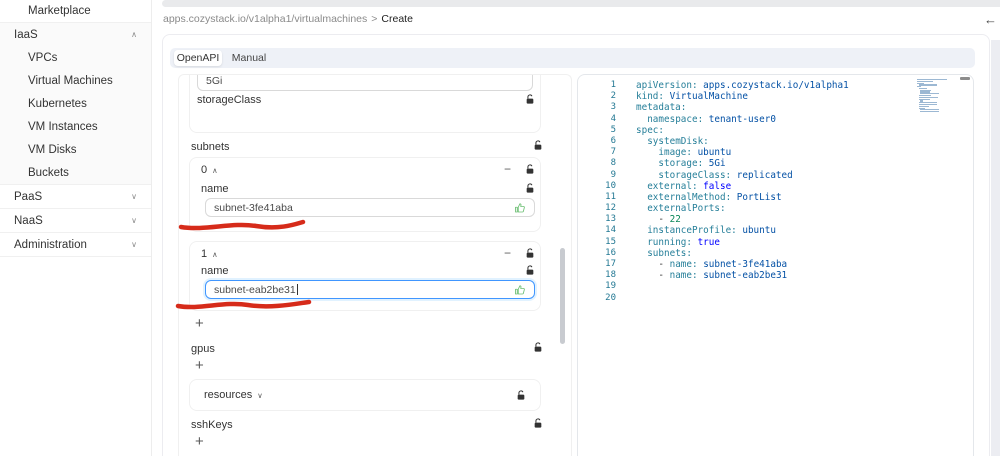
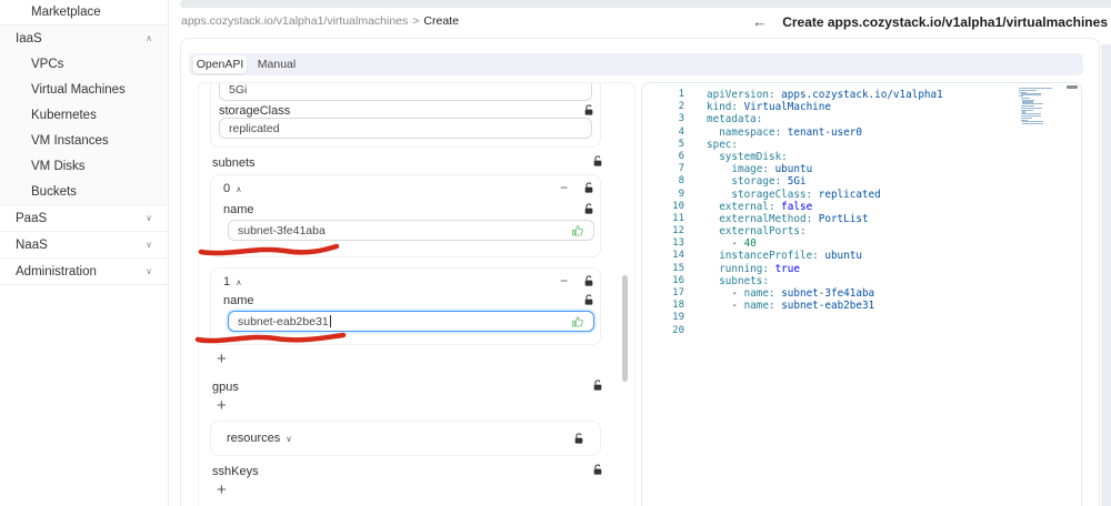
  Marketplace
  IaaS
  ∧
  VPCs
  Virtual Machines
  Kubernetes
  VM Instances
  VM Disks
  Buckets
  PaaS
  ∨
  NaaS
  ∨
  Administration
  ∨
  apps.cozystack.io/v1alpha1/virtualmachines > Create
  ←
+ Create apps.cozystack.io/v1alpha1/virtualmachines
  OpenAPI
  Manual
  5Gi
  storageClass
+ replicated
  subnets
  0 ∧
  −
  name
  subnet-3fe41aba
  1 ∧
  −
  name
  subnet-eab2be31
  +
  gpus
  +
  resources ∨
  sshKeys
  +
  1
  2
  3
  4
  5
  6
  7
  8
  9
  10
  11
  12
  13
  14
  15
  16
  17
  18
  19
  20
  apiVersion: apps.cozystack.io/v1alpha1
  kind: VirtualMachine
  metadata:
  namespace: tenant-user0
  spec:
  systemDisk:
  image: ubuntu
  storage: 5Gi
  storageClass: replicated
  external: false
  externalMethod: PortList
  externalPorts:
- - 22
+ - 40
  instanceProfile: ubuntu
  running: true
  subnets:
  - name: subnet-3fe41aba
  - name: subnet-eab2be31
